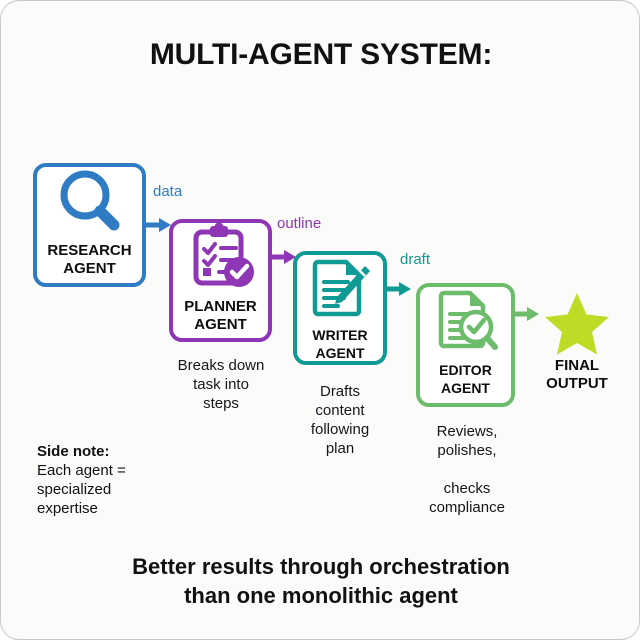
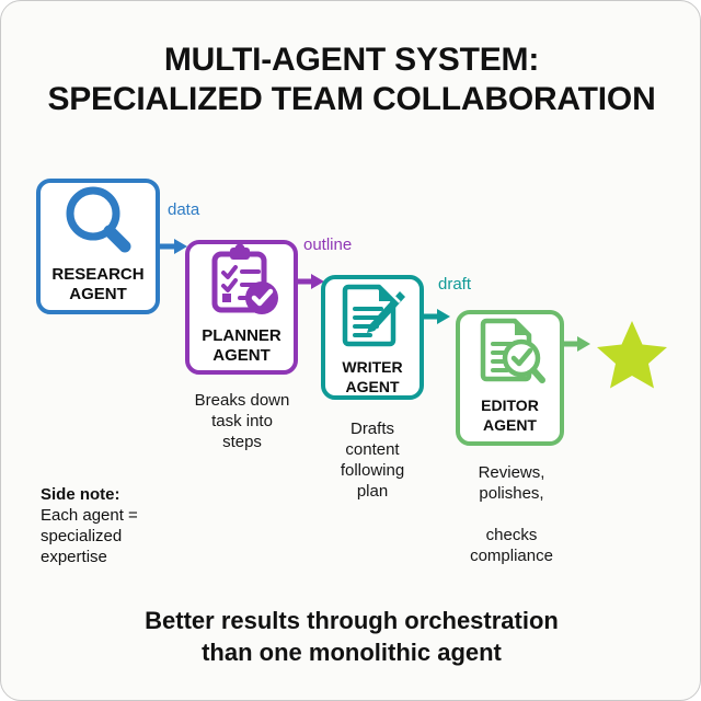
  MULTI-AGENT SYSTEM:
+ SPECIALIZED TEAM COLLABORATION
  RESEARCH
  AGENT
  data
  PLANNER
  AGENT
  Breaks down
  task into
  steps
  outline
  WRITER
  AGENT
  Drafts
  content
  following
  plan
  draft
  EDITOR
  AGENT
  Reviews,
  polishes,
  checks
  compliance
- FINAL
- OUTPUT
  Side note:
  Each agent =
  specialized
  expertise
  Better results through orchestration
  than one monolithic agent
